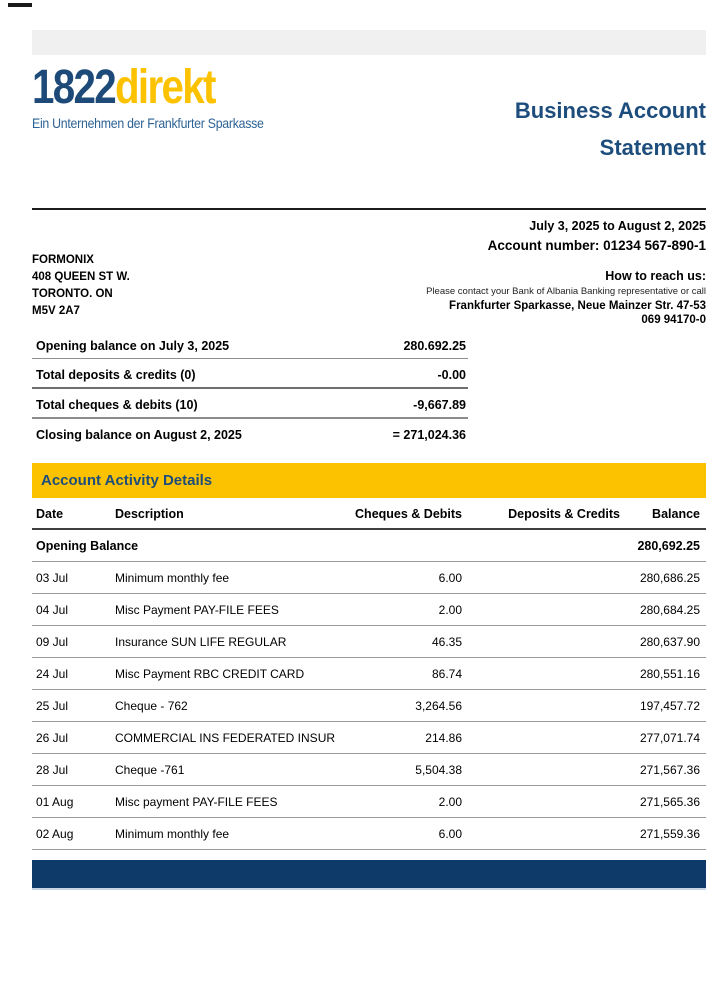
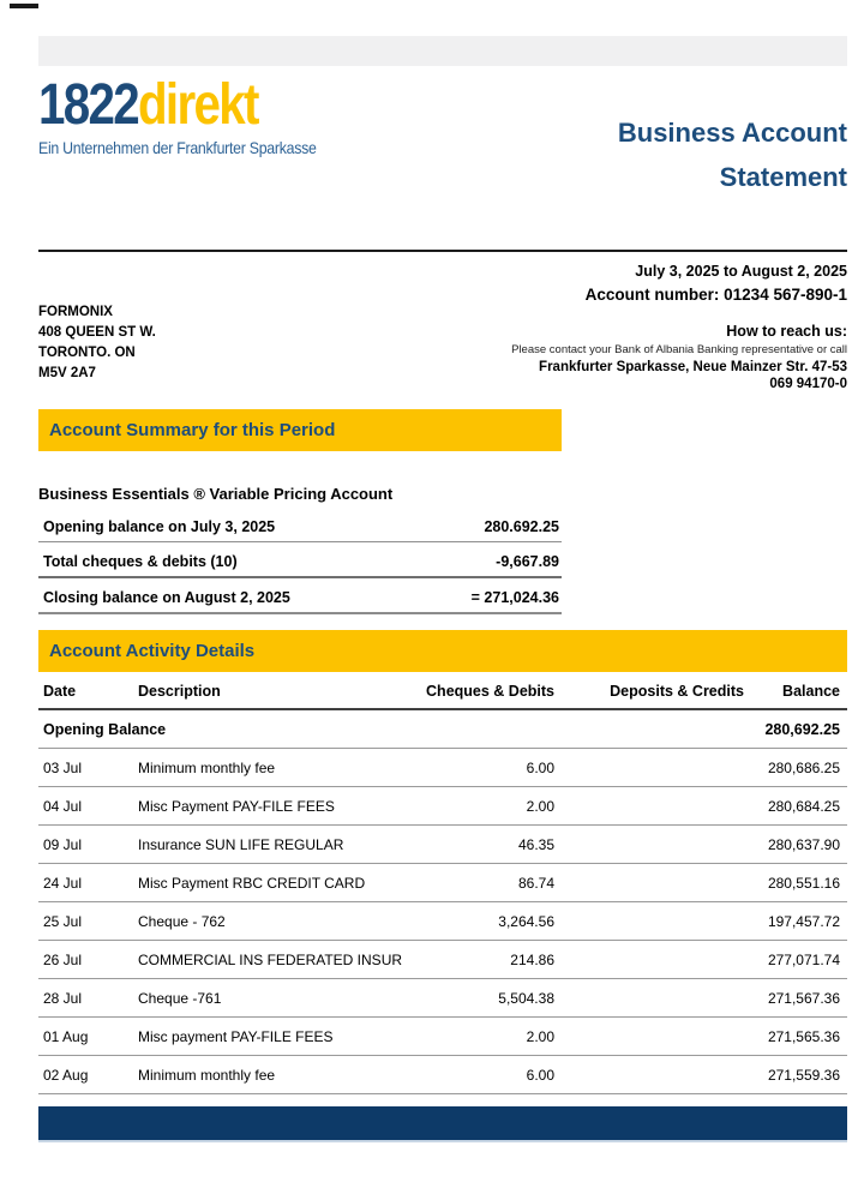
  1822direkt
  Ein Unternehmen der Frankfurter Sparkasse
  Business Account
  Statement
  July 3, 2025 to August 2, 2025
  FORMONIX
  408 QUEEN ST W.
  TORONTO. ON
  M5V 2A7
  Account number: 01234 567-890-1
  How to reach us:
  Please contact your Bank of Albania Banking representative or call
  Frankfurter Sparkasse, Neue Mainzer Str. 47-53
  069 94170-0
+ Account Summary for this Period
+ Business Essentials ® Variable Pricing Account
  Opening balance on July 3, 2025
  280.692.25
- Total deposits & credits (0)
- -0.00
  Total cheques & debits (10)
  -9,667.89
  Closing balance on August 2, 2025
  = 271,024.36
  Account Activity Details
  Date
  Description
  Cheques & Debits
  Deposits & Credits
  Balance
  Opening Balance
  280,692.25
  03 Jul
  Minimum monthly fee
  6.00
  280,686.25
  04 Jul
  Misc Payment PAY-FILE FEES
  2.00
  280,684.25
  09 Jul
  Insurance SUN LIFE REGULAR
  46.35
  280,637.90
  24 Jul
  Misc Payment RBC CREDIT CARD
  86.74
  280,551.16
  25 Jul
  Cheque - 762
  3,264.56
  197,457.72
  26 Jul
  COMMERCIAL INS FEDERATED INSUR
  214.86
  277,071.74
  28 Jul
  Cheque -761
  5,504.38
  271,567.36
  01 Aug
  Misc payment PAY-FILE FEES
  2.00
  271,565.36
  02 Aug
  Minimum monthly fee
  6.00
  271,559.36
